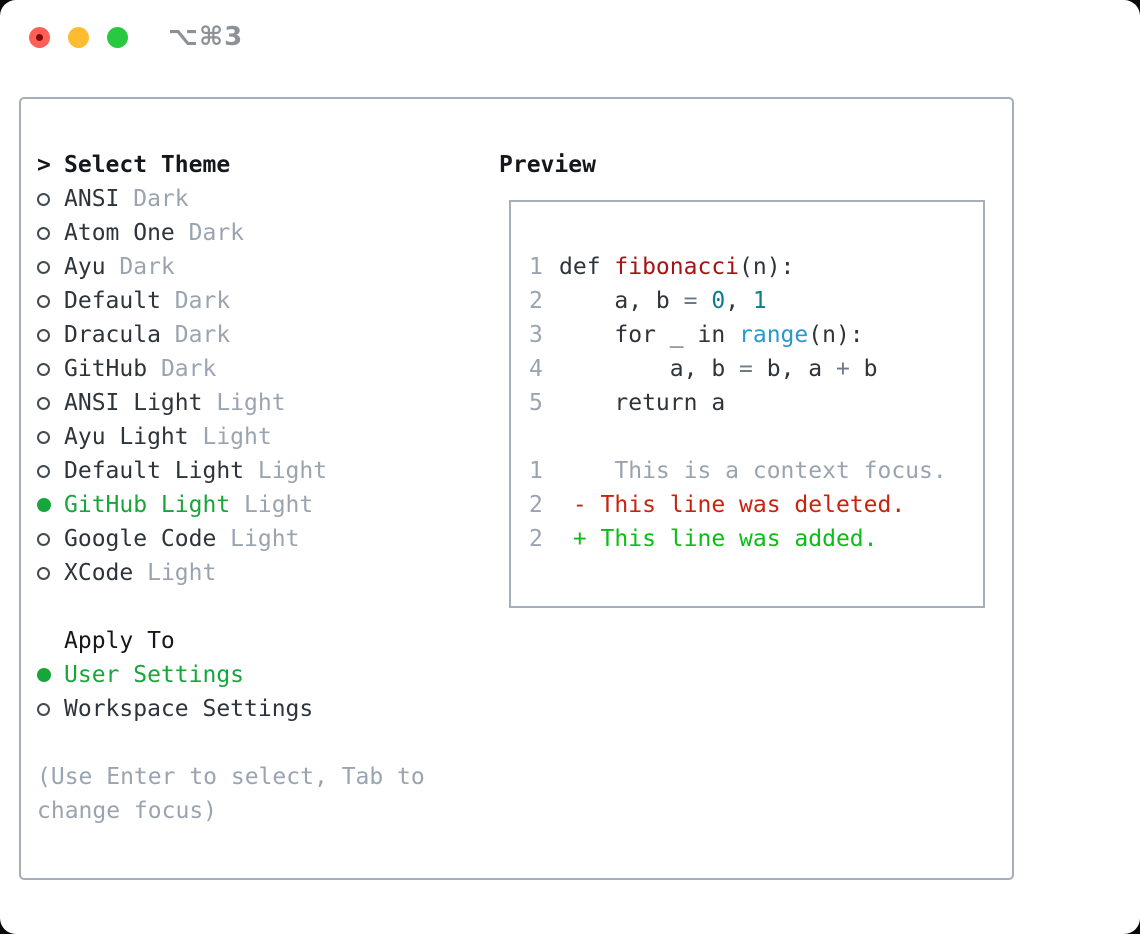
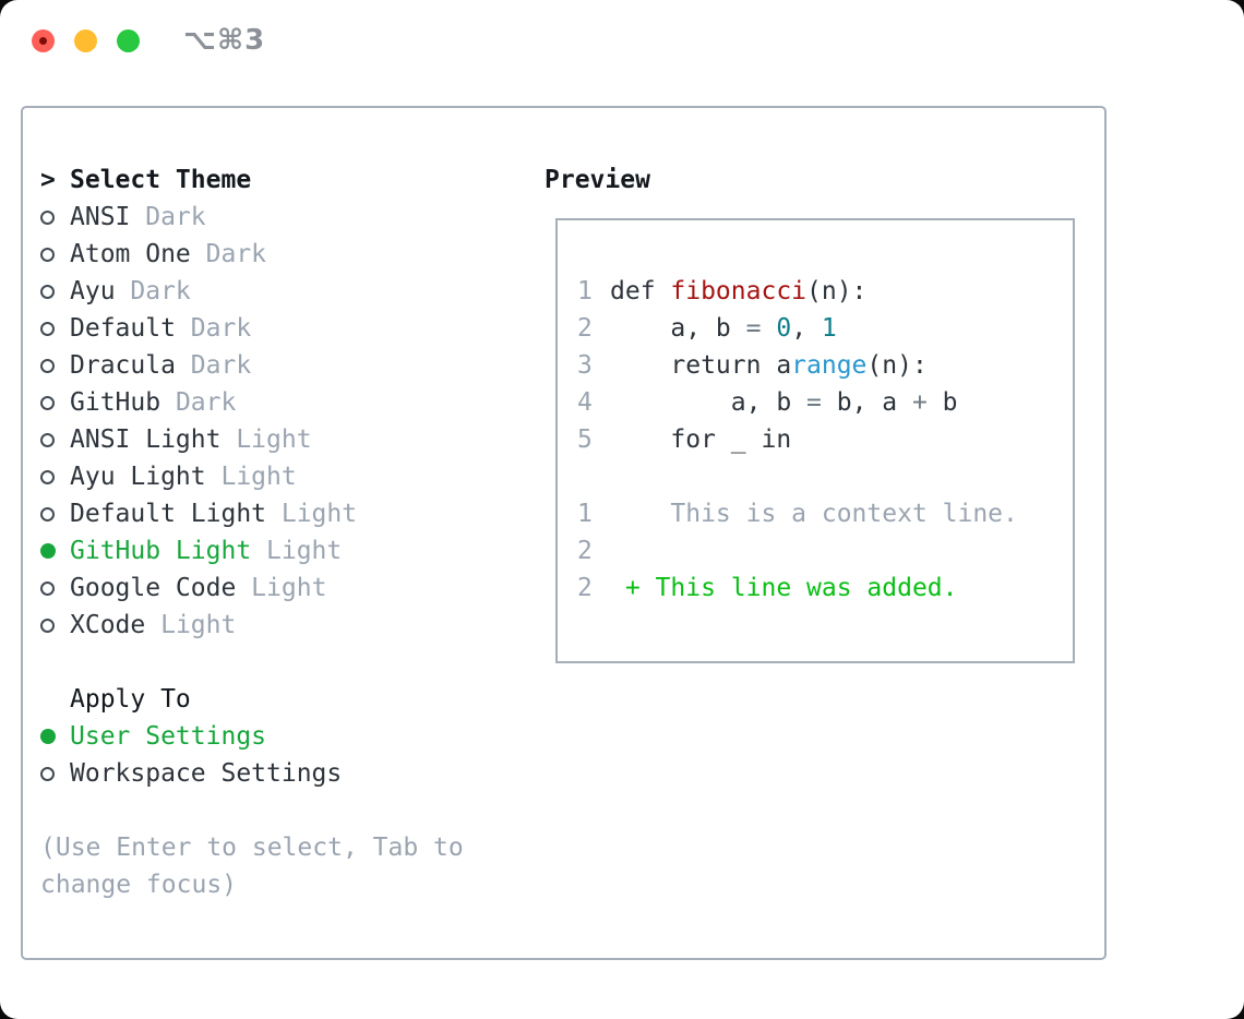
  ⌥⌘3
  >
  Select Theme
  ANSI
  Dark
  Atom One
  Dark
  Ayu
  Dark
  Default
  Dark
  Dracula
  Dark
  GitHub
  Dark
  ANSI Light
  Light
  Ayu Light
  Light
  Default Light
  Light
  GitHub Light
  Light
  Google Code
  Light
  XCode
  Light
  Apply To
  User Settings
  Workspace Settings
  (Use Enter to select, Tab to
  change focus)
  Preview
  1
  def
  fibonacci
  (n):
  2
  a, b
  =
  0
  ,
  1
  3
- for _ in
+ return a
  range
  (n):
  4
  a, b
  =
  b, a
  +
  b
  5
- return a
+ for _ in
  1
- This is a context focus.
+ This is a context line.
  2
- - This line was deleted.
  2
  + This line was added.
